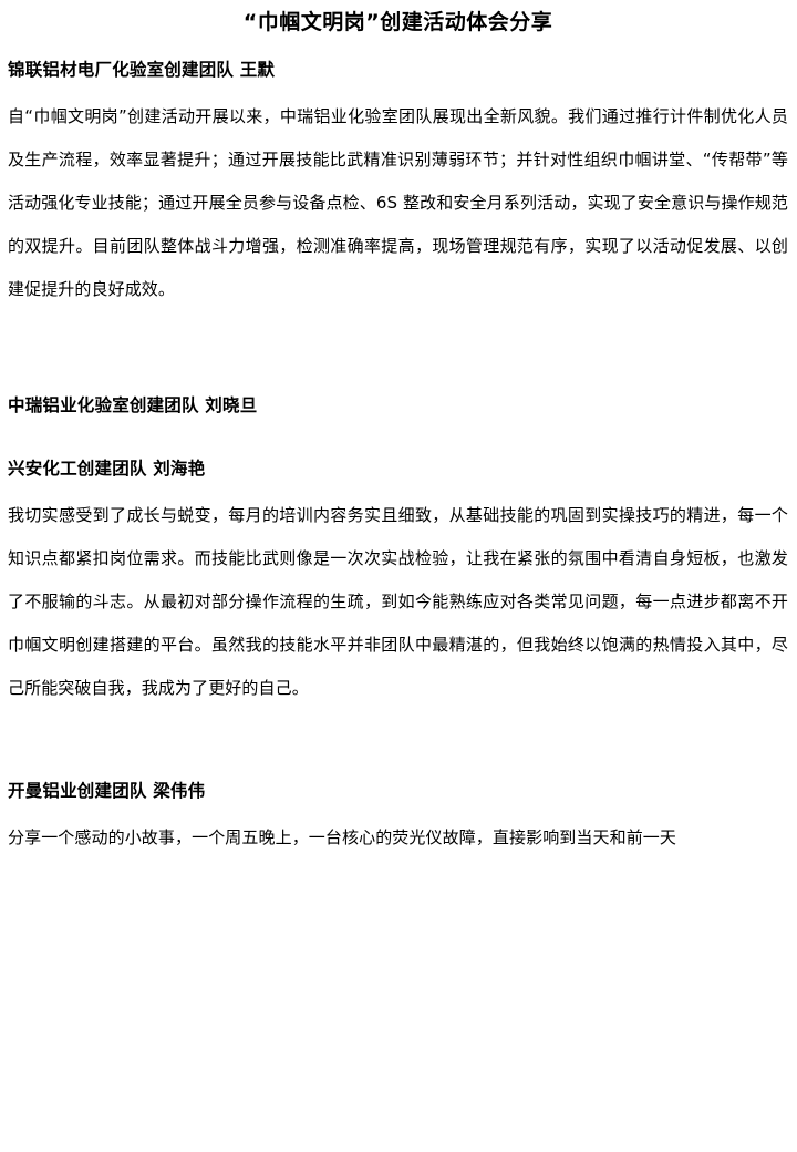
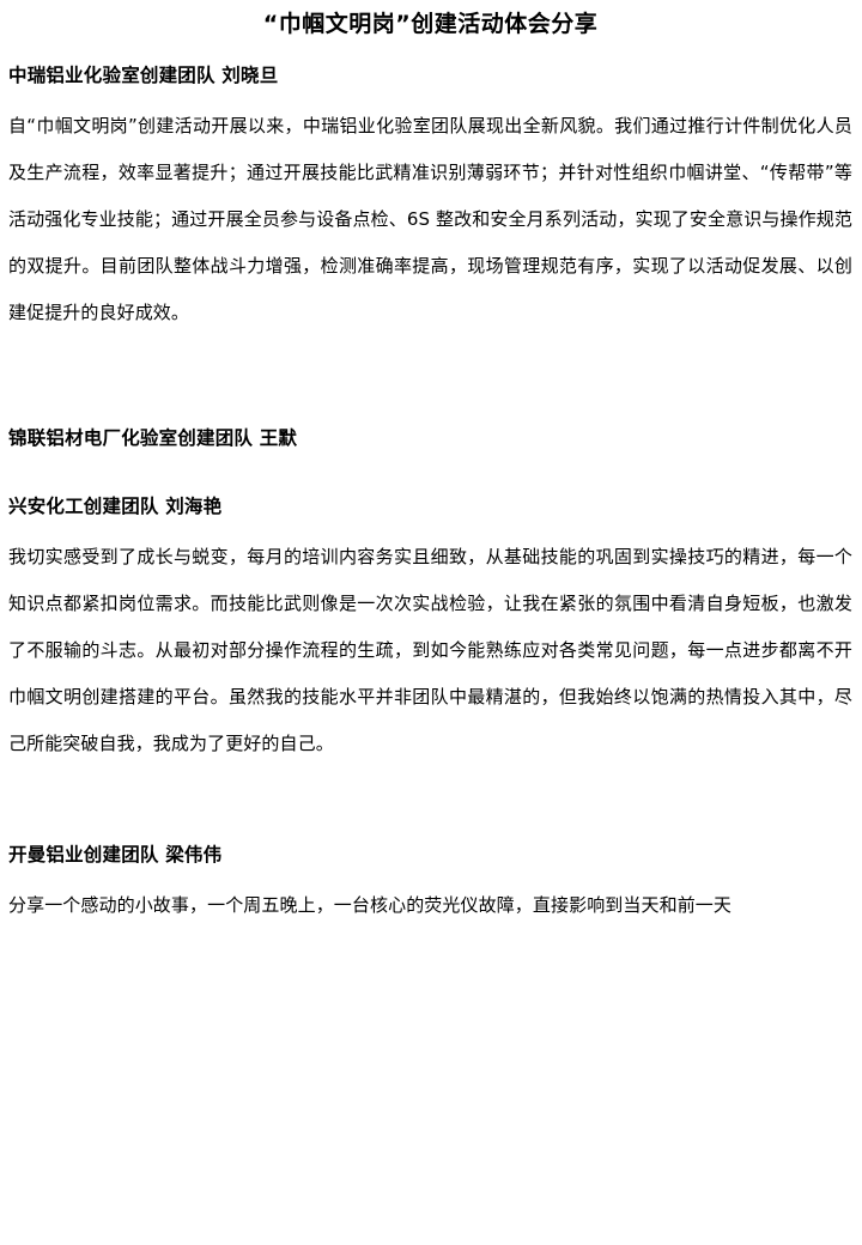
  “巾帼文明岗”创建活动体会分享
- 锦联铝材电厂化验室创建团队 王默
+ 中瑞铝业化验室创建团队 刘晓旦
  自“巾帼文明岗”创建活动开展以来，中瑞铝业化验室团队展现出全新风貌。我们通过推行计件制优化人员及生产流程，效率显著提升；通过开展技能比武精准识别薄弱环节；并针对性组织巾帼讲堂、“传帮带”等活动强化专业技能；通过开展全员参与设备点检、6S 整改和安全月系列活动，实现了安全意识与操作规范的双提升。目前团队整体战斗力增强，检测准确率提高，现场管理规范有序，实现了以活动促发展、以创建促提升的良好成效。
- 中瑞铝业化验室创建团队 刘晓旦
+ 锦联铝材电厂化验室创建团队 王默
  兴安化工创建团队 刘海艳
  我切实感受到了成长与蜕变，每月的培训内容务实且细致，从基础技能的巩固到实操技巧的精进，每一个知识点都紧扣岗位需求。而技能比武则像是一次次实战检验，让我在紧张的氛围中看清自身短板，也激发了不服输的斗志。从最初对部分操作流程的生疏，到如今能熟练应对各类常见问题，每一点进步都离不开巾帼文明创建搭建的平台。虽然我的技能水平并非团队中最精湛的，但我始终以饱满的热情投入其中，尽己所能突破自我，我成为了更好的自己。
  开曼铝业创建团队 梁伟伟
  分享一个感动的小故事，一个周五晚上，一台核心的荧光仪故障，直接影响到当天和前一天
